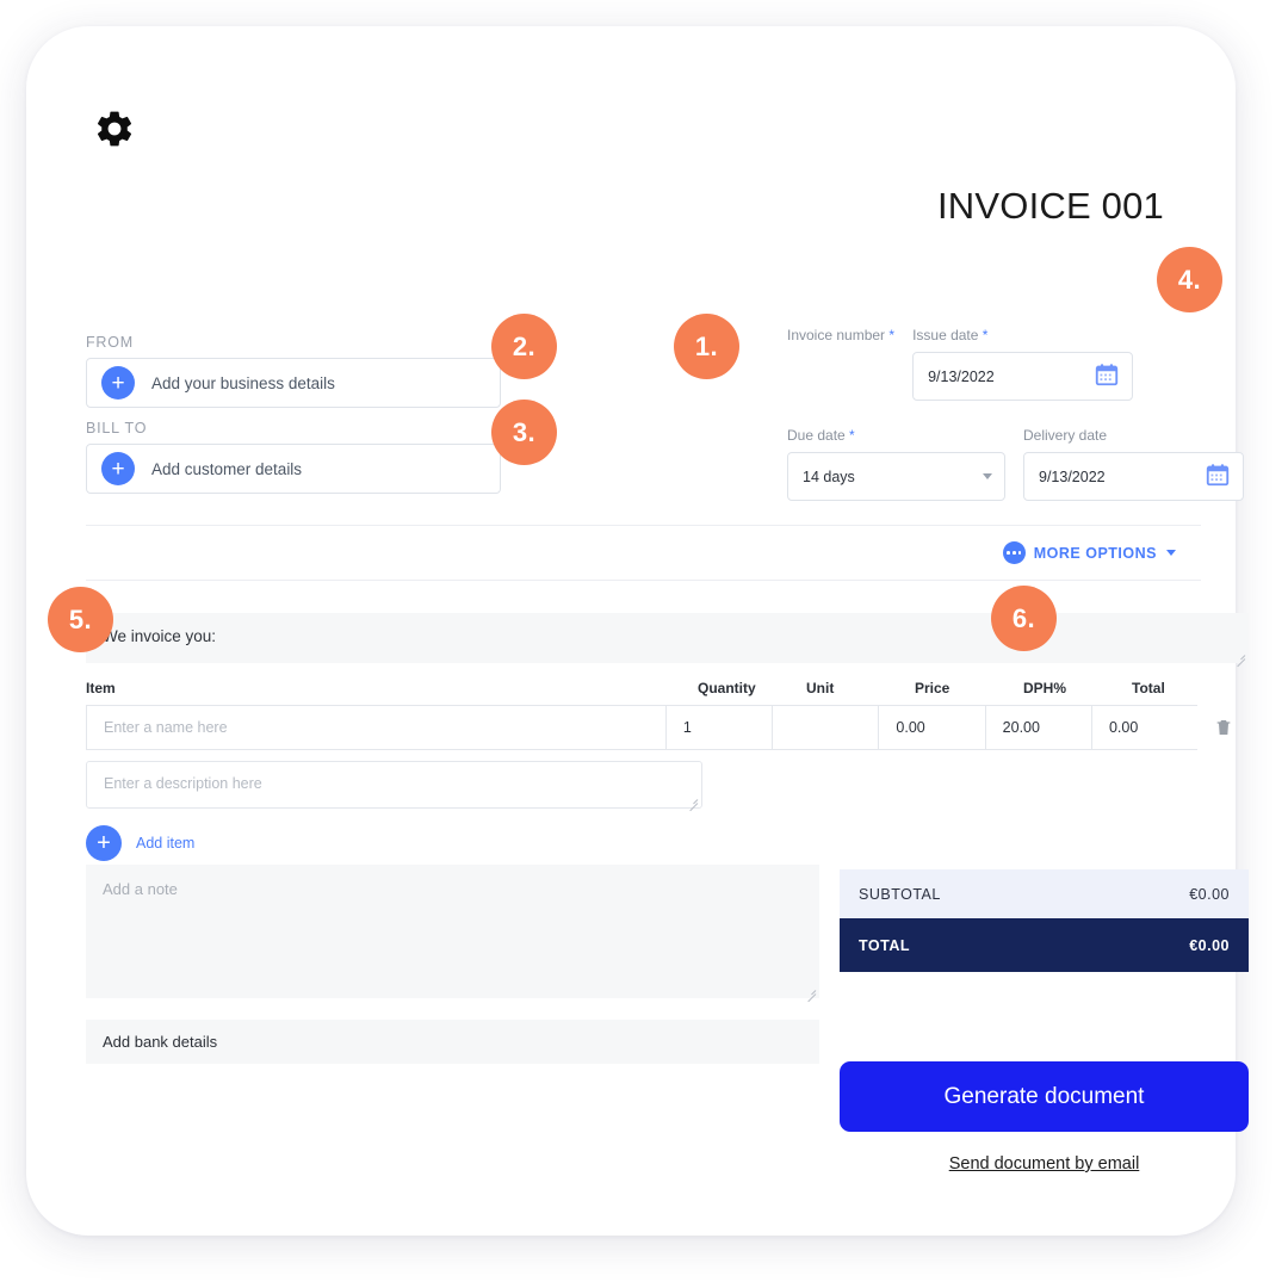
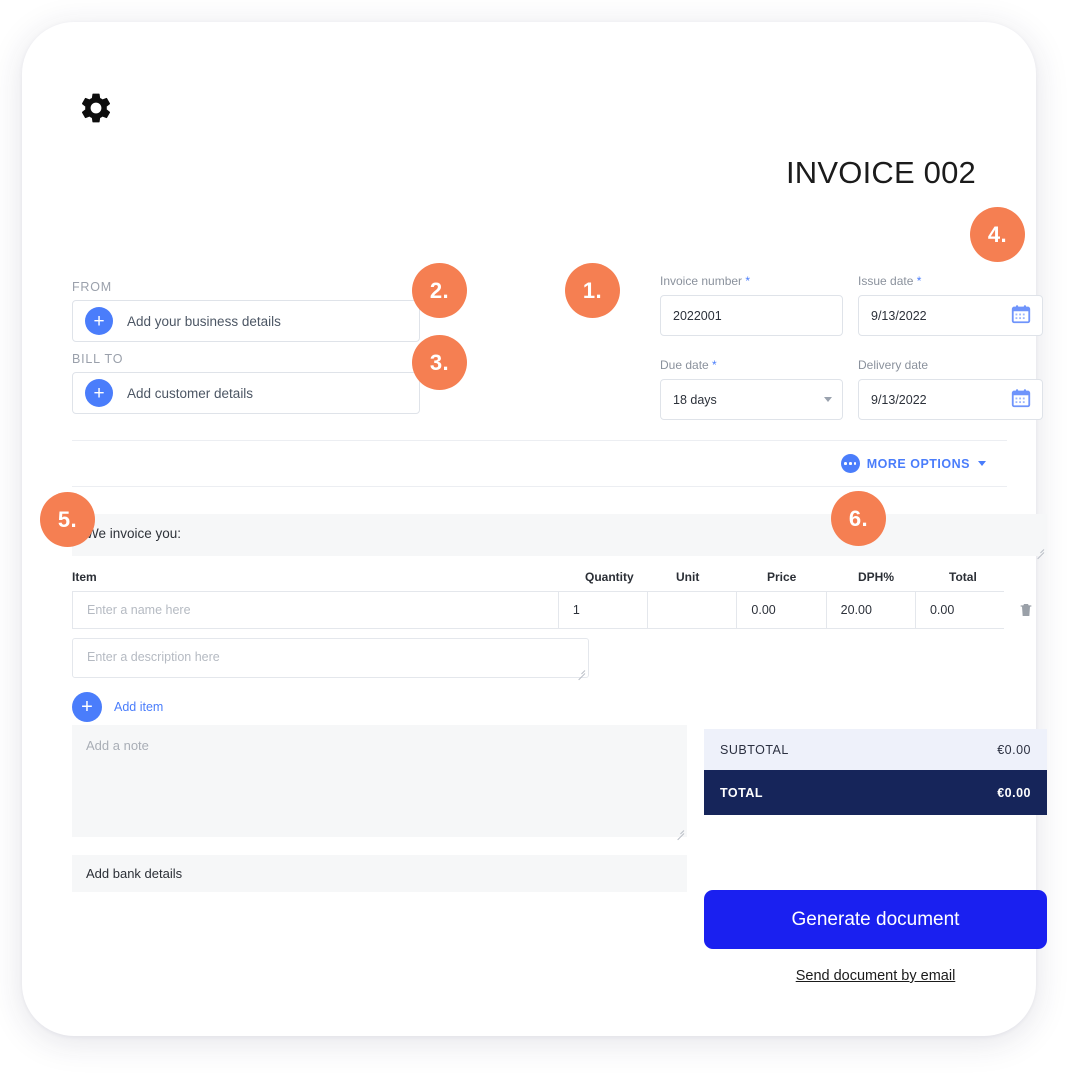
- INVOICE 001
+ INVOICE 002
  FROM
  +
  Add your business details
  BILL TO
  +
  Add customer details
  Invoice number *
+ 2022001
  Issue date *
  9/13/2022
  Due date *
- 14 days
+ 18 days
  Delivery date
  9/13/2022
  MORE OPTIONS
  We invoice you:
  Item
  Quantity
  Unit
  Price
  DPH%
  Total
  Enter a name here
  1
  0.00
  20.00
  0.00
  Enter a description here
  +
  Add item
  Add a note
  Add bank details
  SUBTOTAL
  €0.00
  TOTAL
  €0.00
  Generate document
  Send document by email
  1.
  2.
  3.
  4.
  5.
  6.
